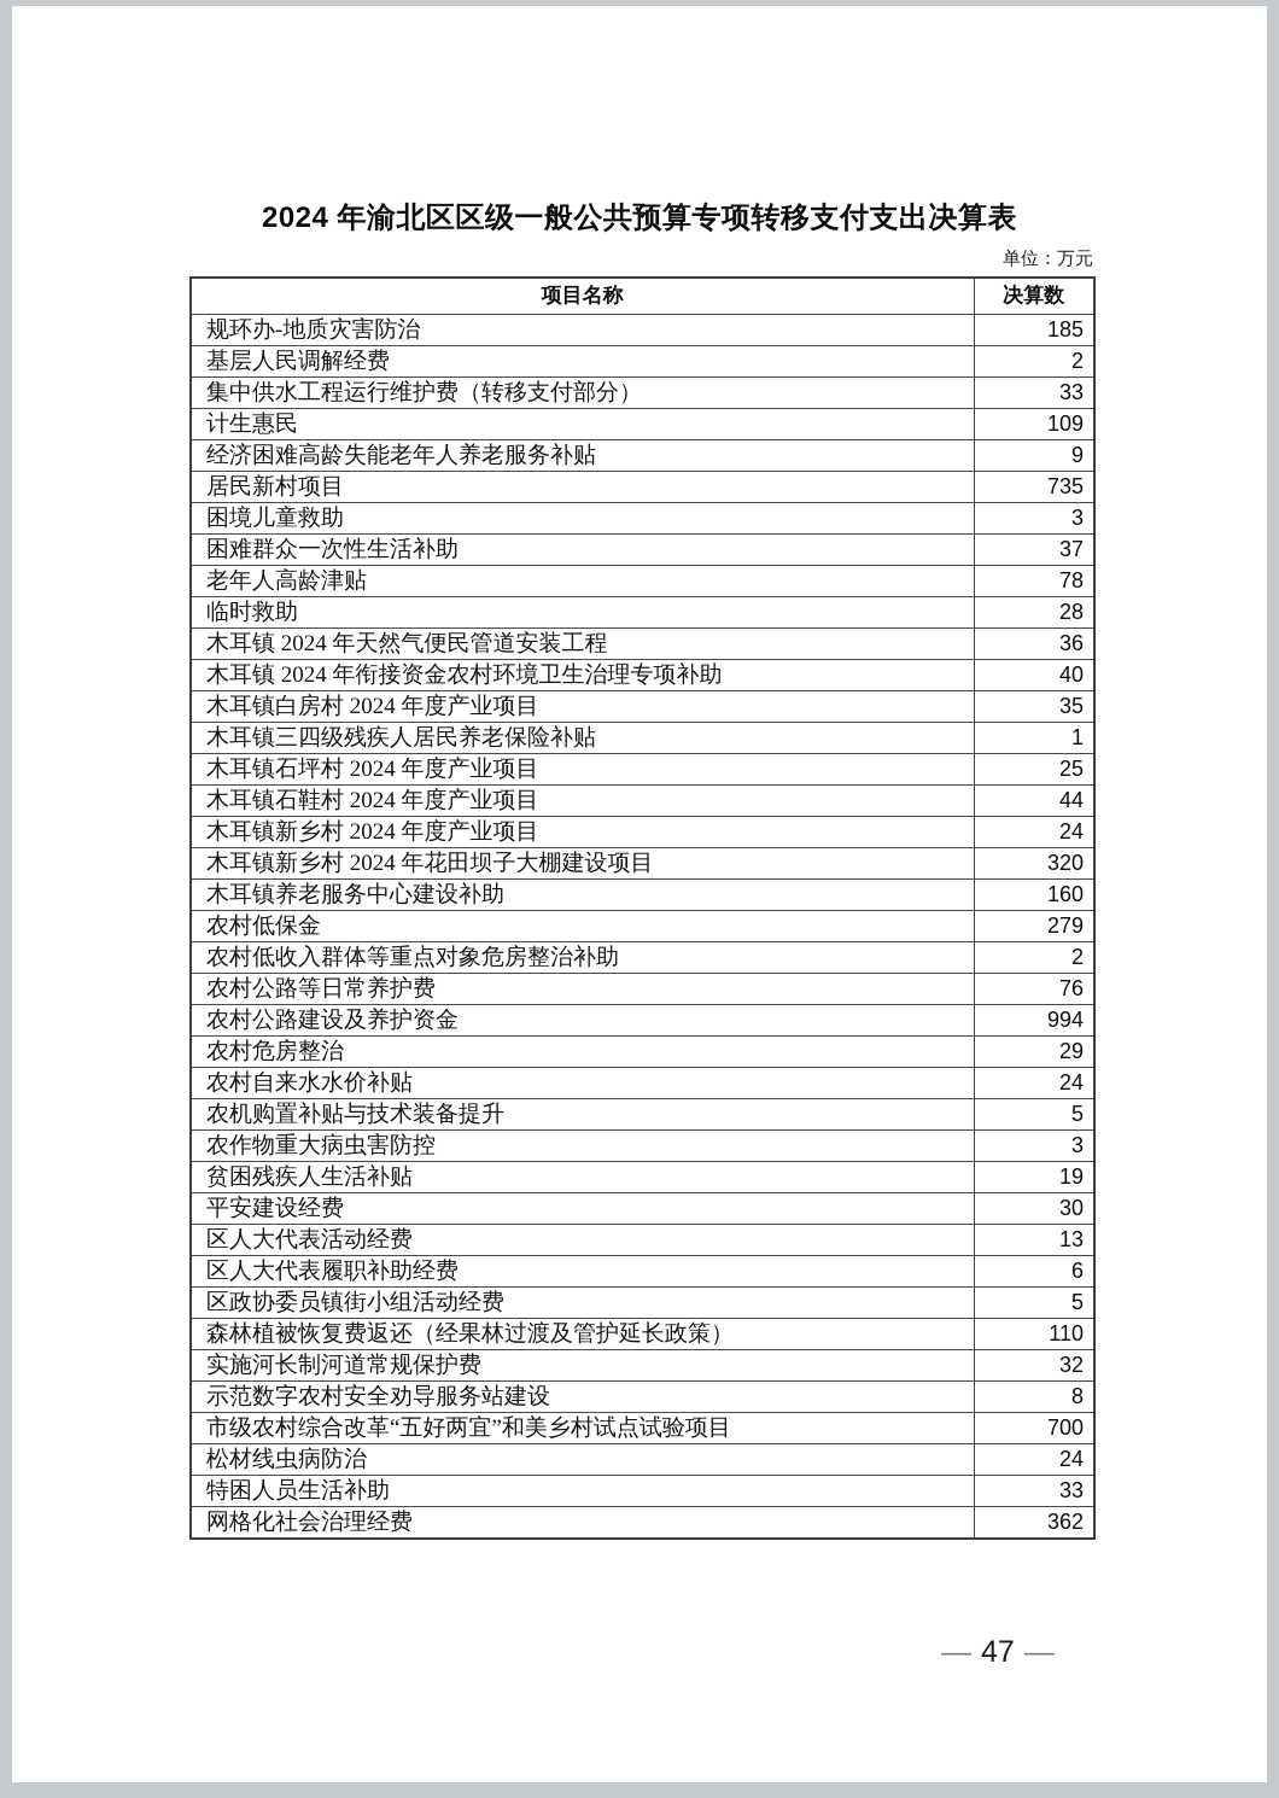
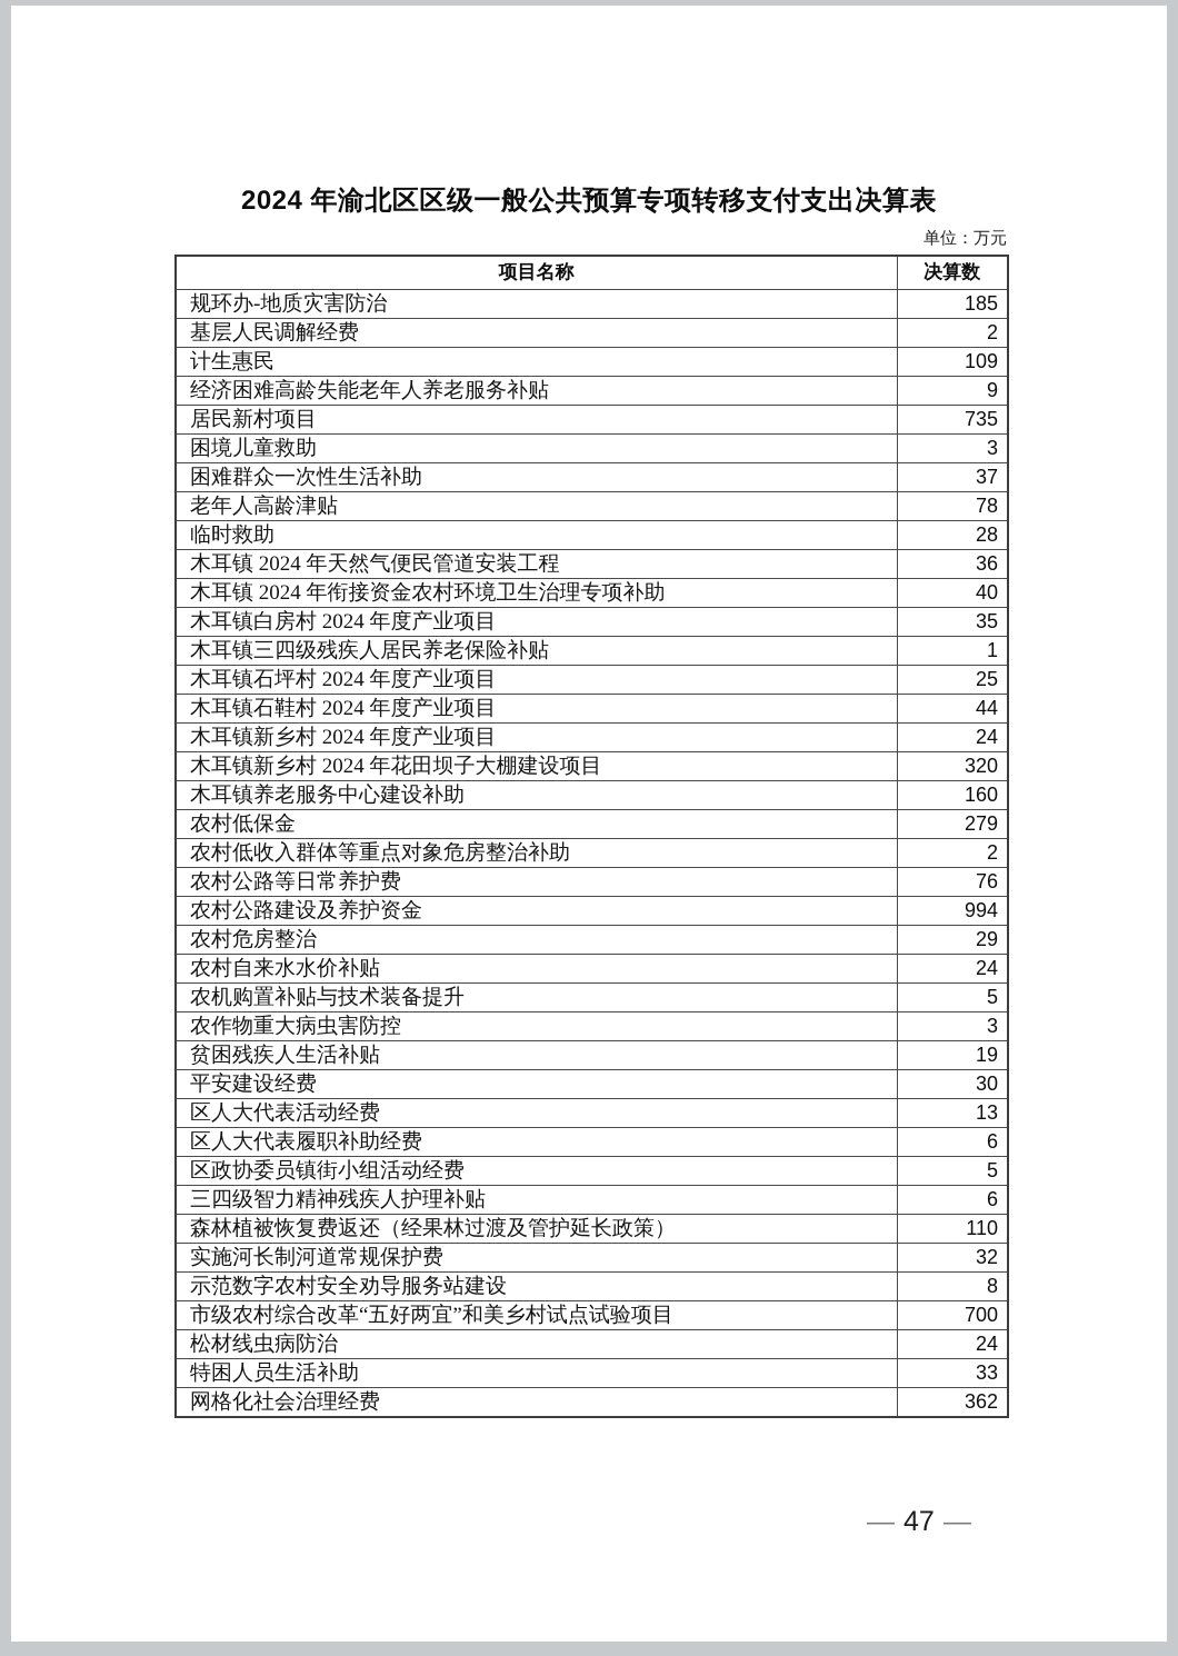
  2024 年渝北区区级一般公共预算专项转移支付支出决算表
  单位：万元
  项目名称	决算数
  规环办-地质灾害防治	185
  基层人民调解经费	2
- 集中供水工程运行维护费（转移支付部分）	33
  计生惠民	109
  经济困难高龄失能老年人养老服务补贴	9
  居民新村项目	735
  困境儿童救助	3
  困难群众一次性生活补助	37
  老年人高龄津贴	78
  临时救助	28
  木耳镇 2024 年天然气便民管道安装工程	36
  木耳镇 2024 年衔接资金农村环境卫生治理专项补助	40
  木耳镇白房村 2024 年度产业项目	35
  木耳镇三四级残疾人居民养老保险补贴	1
  木耳镇石坪村 2024 年度产业项目	25
  木耳镇石鞋村 2024 年度产业项目	44
  木耳镇新乡村 2024 年度产业项目	24
  木耳镇新乡村 2024 年花田坝子大棚建设项目	320
  木耳镇养老服务中心建设补助	160
  农村低保金	279
  农村低收入群体等重点对象危房整治补助	2
  农村公路等日常养护费	76
  农村公路建设及养护资金	994
  农村危房整治	29
  农村自来水水价补贴	24
  农机购置补贴与技术装备提升	5
  农作物重大病虫害防控	3
  贫困残疾人生活补贴	19
  平安建设经费	30
  区人大代表活动经费	13
  区人大代表履职补助经费	6
  区政协委员镇街小组活动经费	5
+ 三四级智力精神残疾人护理补贴	6
  森林植被恢复费返还（经果林过渡及管护延长政策）	110
  实施河长制河道常规保护费	32
  示范数字农村安全劝导服务站建设	8
  市级农村综合改革“五好两宜”和美乡村试点试验项目	700
  松材线虫病防治	24
  特困人员生活补助	33
  网格化社会治理经费	362
  — 47 —
